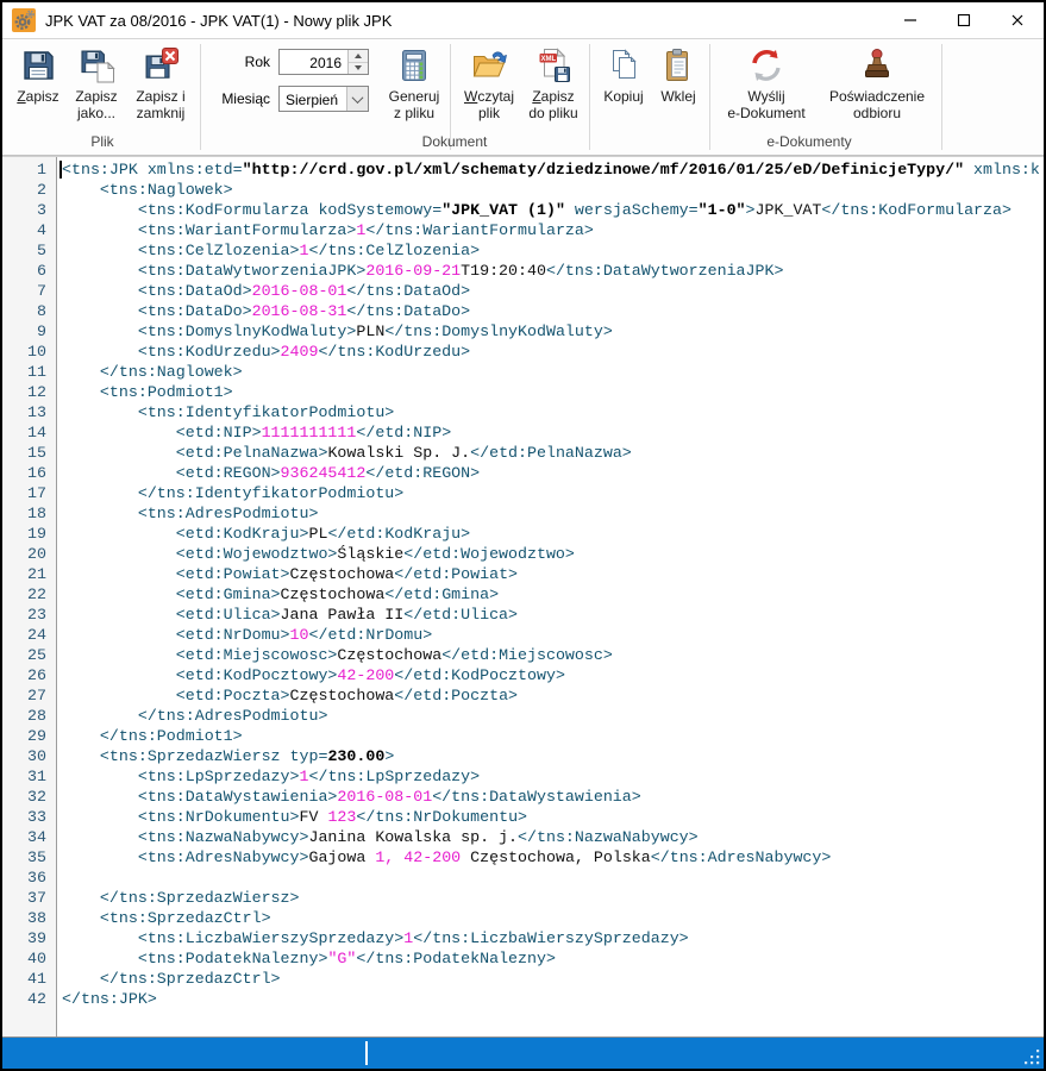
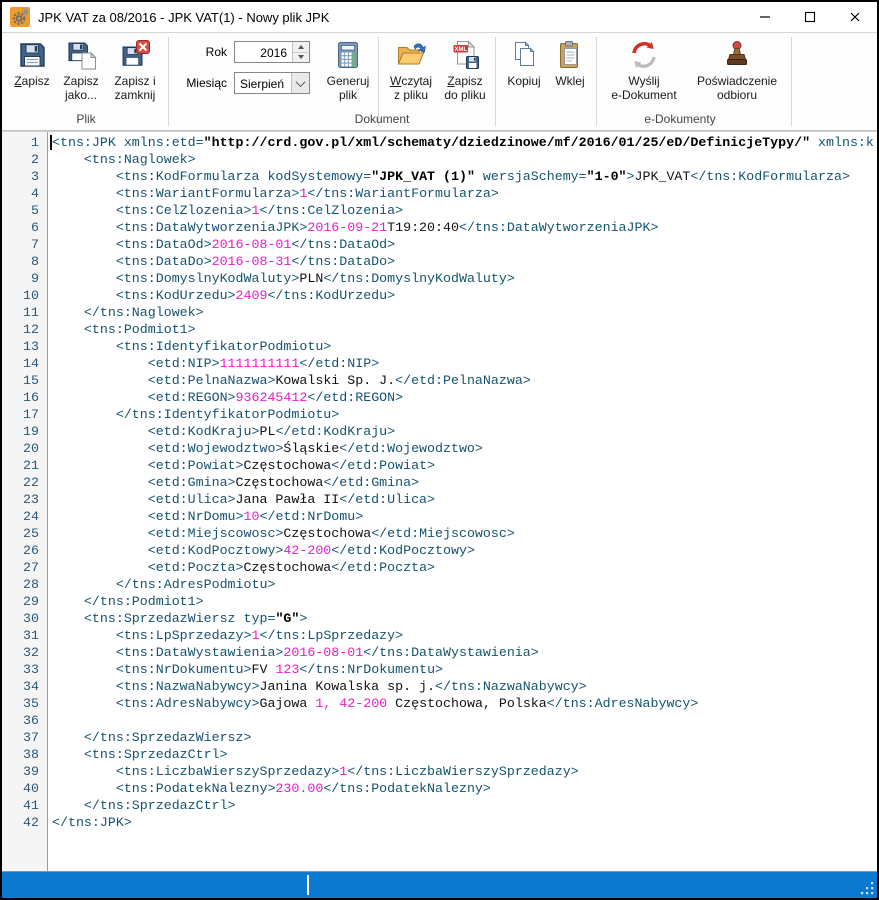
  JPK VAT za 08/2016 - JPK VAT(1) - Nowy plik JPK
  Zapisz
  Zapisz
  jako...
  Zapisz i
  zamknij
  Rok
  2016
  Miesiąc
  Sierpień
  Generuj
- z pliku
+ plik
  Wczytaj
- plik
+ z pliku
  Zapisz
  do pliku
  Kopiuj
  Wklej
  Wyślij
  e-Dokument
  Poświadczenie
  odbioru
  Plik
  Dokument
  e-Dokumenty
  1
  <tns:JPK xmlns:etd="http://crd.gov.pl/xml/schematy/dziedzinowe/mf/2016/01/25/eD/DefinicjeTypy/" xmlns:k
  2
  <tns:Naglowek>
  3
  <tns:KodFormularza kodSystemowy="JPK_VAT (1)" wersjaSchemy="1-0">JPK_VAT</tns:KodFormularza>
  4
  <tns:WariantFormularza>1</tns:WariantFormularza>
  5
  <tns:CelZlozenia>1</tns:CelZlozenia>
  6
  <tns:DataWytworzeniaJPK>2016-09-21T19:20:40</tns:DataWytworzeniaJPK>
  7
  <tns:DataOd>2016-08-01</tns:DataOd>
  8
  <tns:DataDo>2016-08-31</tns:DataDo>
  9
  <tns:DomyslnyKodWaluty>PLN</tns:DomyslnyKodWaluty>
  10
  <tns:KodUrzedu>2409</tns:KodUrzedu>
  11
  </tns:Naglowek>
  12
  <tns:Podmiot1>
  13
  <tns:IdentyfikatorPodmiotu>
  14
  <etd:NIP>1111111111</etd:NIP>
  15
  <etd:PelnaNazwa>Kowalski Sp. J.</etd:PelnaNazwa>
  16
  <etd:REGON>936245412</etd:REGON>
  17
  </tns:IdentyfikatorPodmiotu>
- 18
- <tns:AdresPodmiotu>
  19
  <etd:KodKraju>PL</etd:KodKraju>
  20
  <etd:Wojewodztwo>Śląskie</etd:Wojewodztwo>
  21
  <etd:Powiat>Częstochowa</etd:Powiat>
  22
  <etd:Gmina>Częstochowa</etd:Gmina>
  23
  <etd:Ulica>Jana Pawła II</etd:Ulica>
  24
  <etd:NrDomu>10</etd:NrDomu>
  25
  <etd:Miejscowosc>Częstochowa</etd:Miejscowosc>
  26
  <etd:KodPocztowy>42-200</etd:KodPocztowy>
  27
  <etd:Poczta>Częstochowa</etd:Poczta>
  28
  </tns:AdresPodmiotu>
  29
  </tns:Podmiot1>
  30
- <tns:SprzedazWiersz typ=230.00>
+ <tns:SprzedazWiersz typ="G">
  31
  <tns:LpSprzedazy>1</tns:LpSprzedazy>
  32
  <tns:DataWystawienia>2016-08-01</tns:DataWystawienia>
  33
  <tns:NrDokumentu>FV 123</tns:NrDokumentu>
  34
  <tns:NazwaNabywcy>Janina Kowalska sp. j.</tns:NazwaNabywcy>
  35
  <tns:AdresNabywcy>Gajowa 1, 42-200 Częstochowa, Polska</tns:AdresNabywcy>
  36
  37
  </tns:SprzedazWiersz>
  38
  <tns:SprzedazCtrl>
  39
  <tns:LiczbaWierszySprzedazy>1</tns:LiczbaWierszySprzedazy>
  40
- <tns:PodatekNalezny>"G"</tns:PodatekNalezny>
+ <tns:PodatekNalezny>230.00</tns:PodatekNalezny>
  41
  </tns:SprzedazCtrl>
  42
  </tns:JPK>
